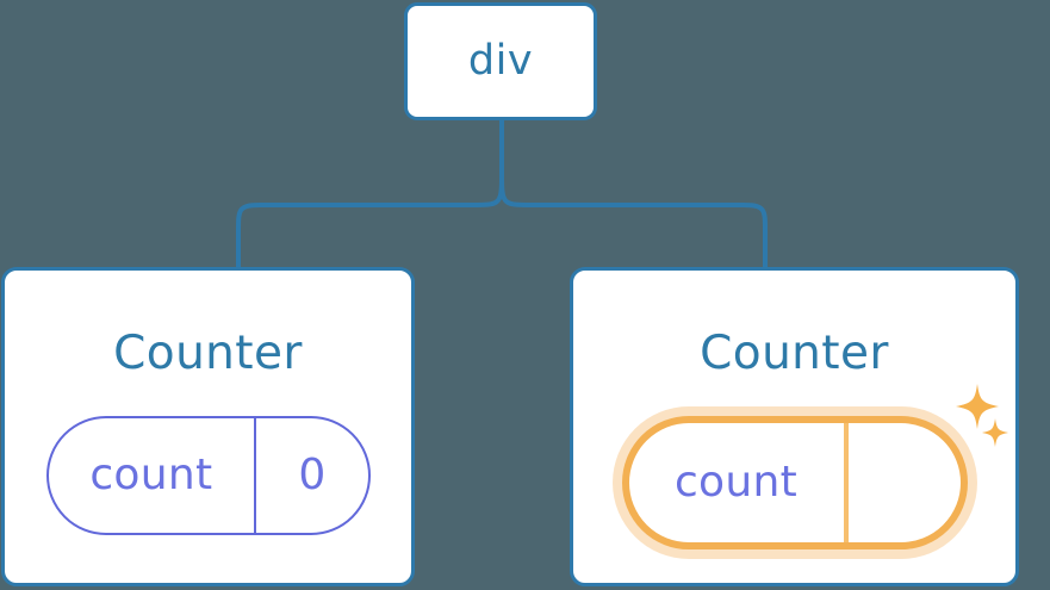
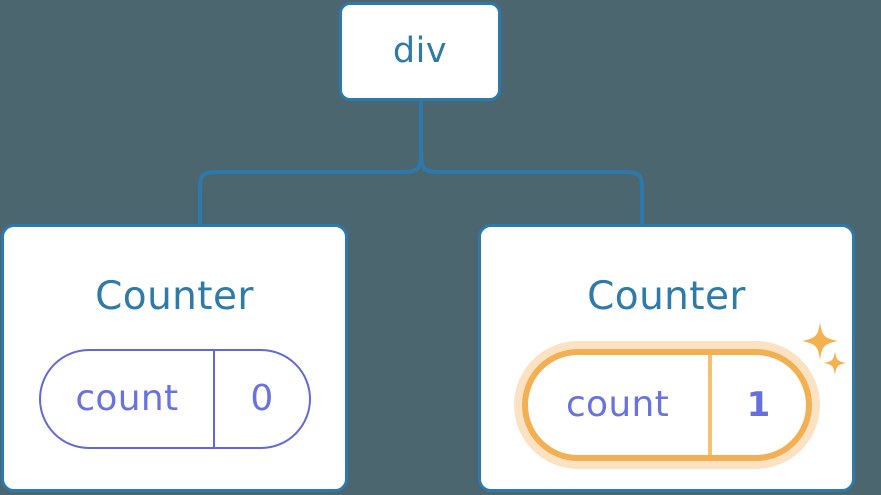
  div
  Counter
  count
  0
  Counter
  count
+ 1
